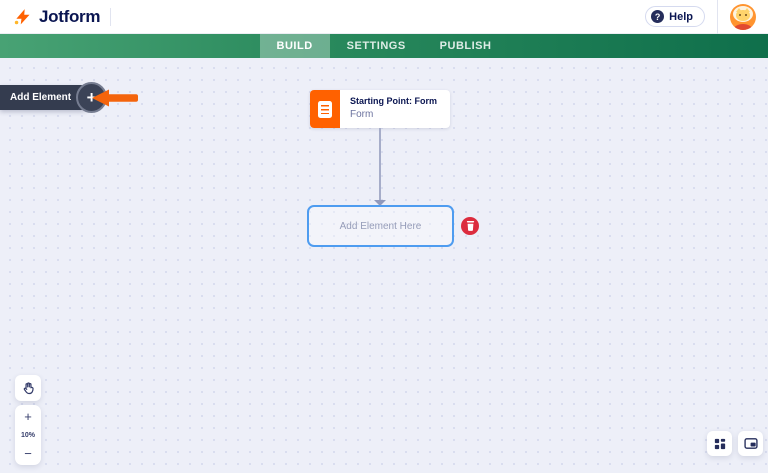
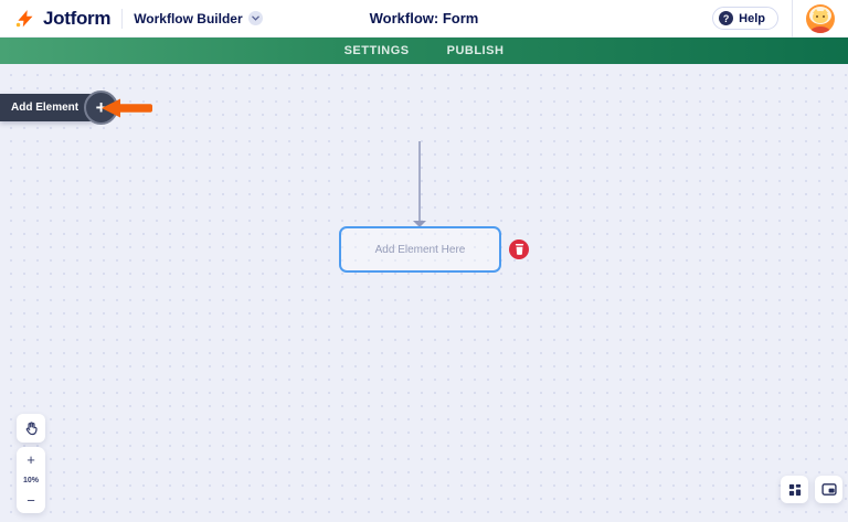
  Jotform
+ Workflow Builder
+ Workflow: Form
  ?
  Help
- BUILD
  SETTINGS
  PUBLISH
  Add Element
  +
- Starting Point: Form
- Form
  Add Element Here
  +
  −
